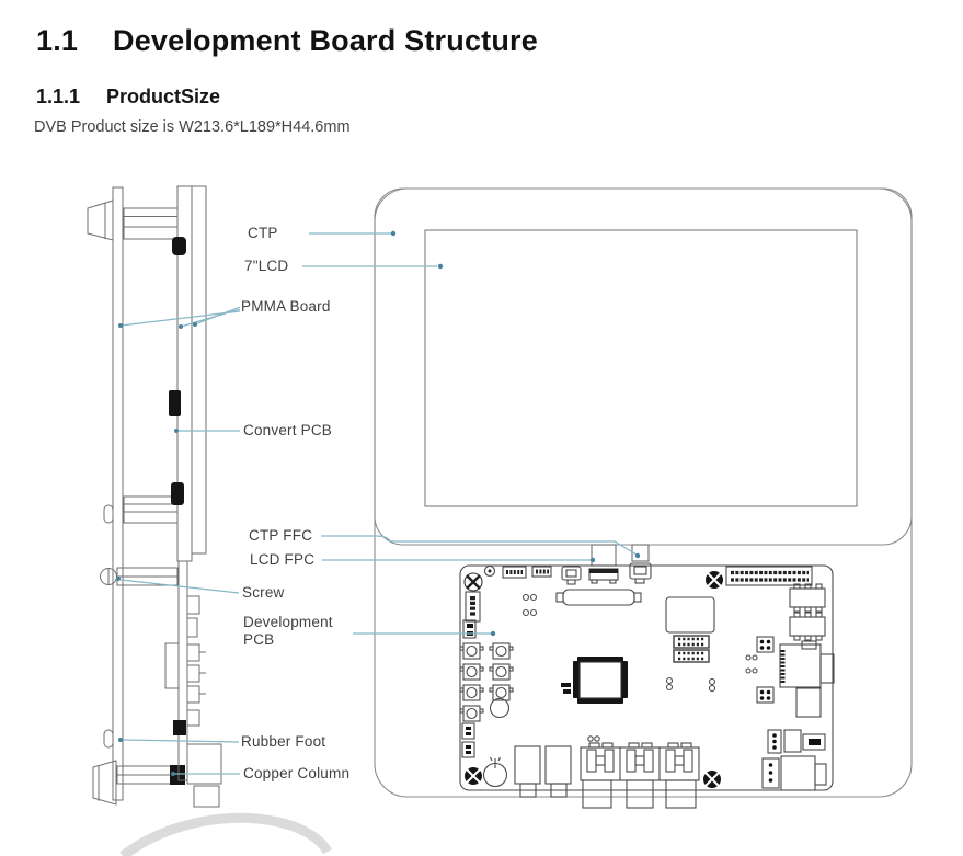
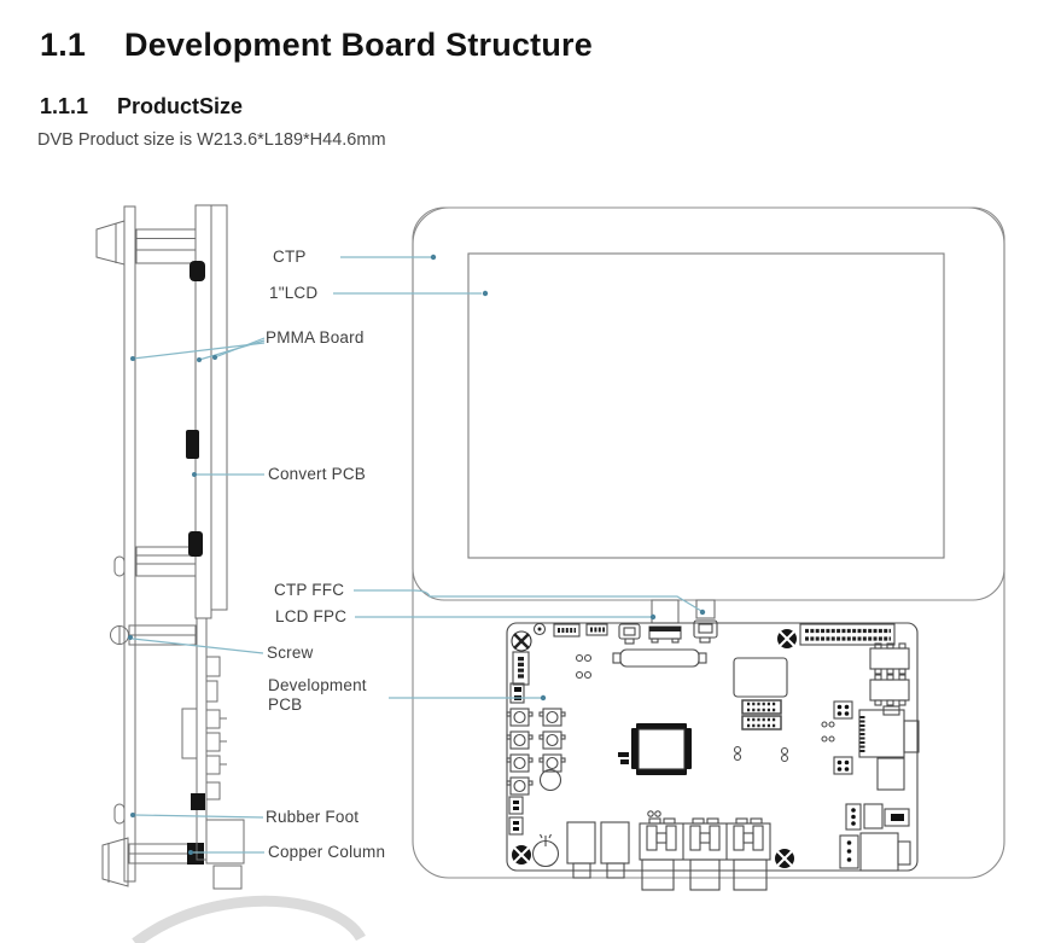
  1.1
  Development Board Structure
  1.1.1
  ProductSize
  DVB Product size is W213.6*L189*H44.6mm
  CTP
- 7"LCD
+ 1"LCD
  PMMA Board
  Convert PCB
  CTP FFC
  LCD FPC
  Screw
  Development PCB
  Rubber Foot
  Copper Column
